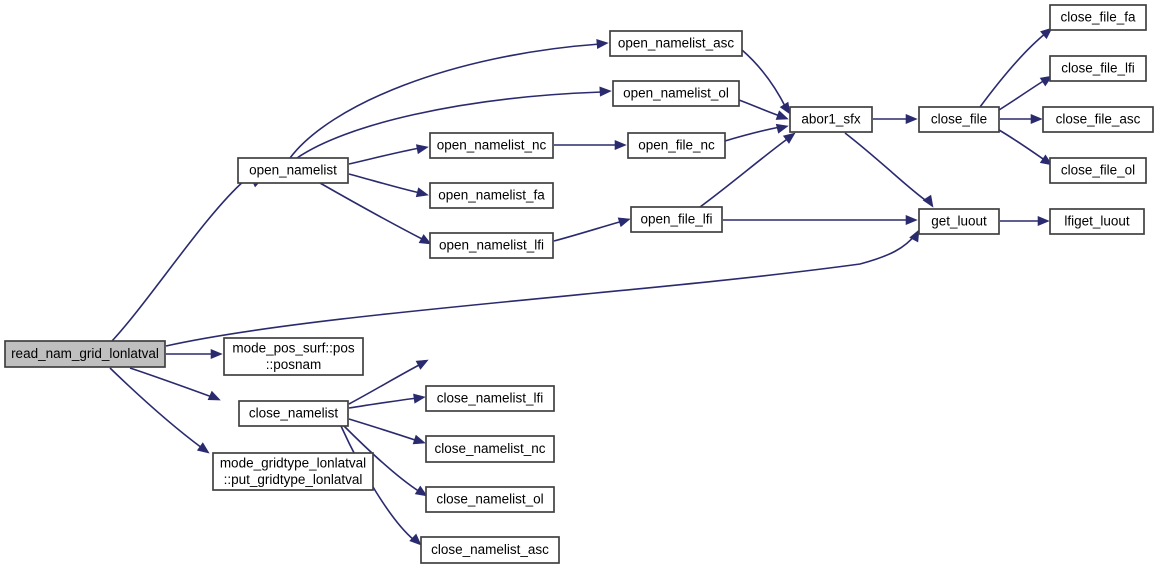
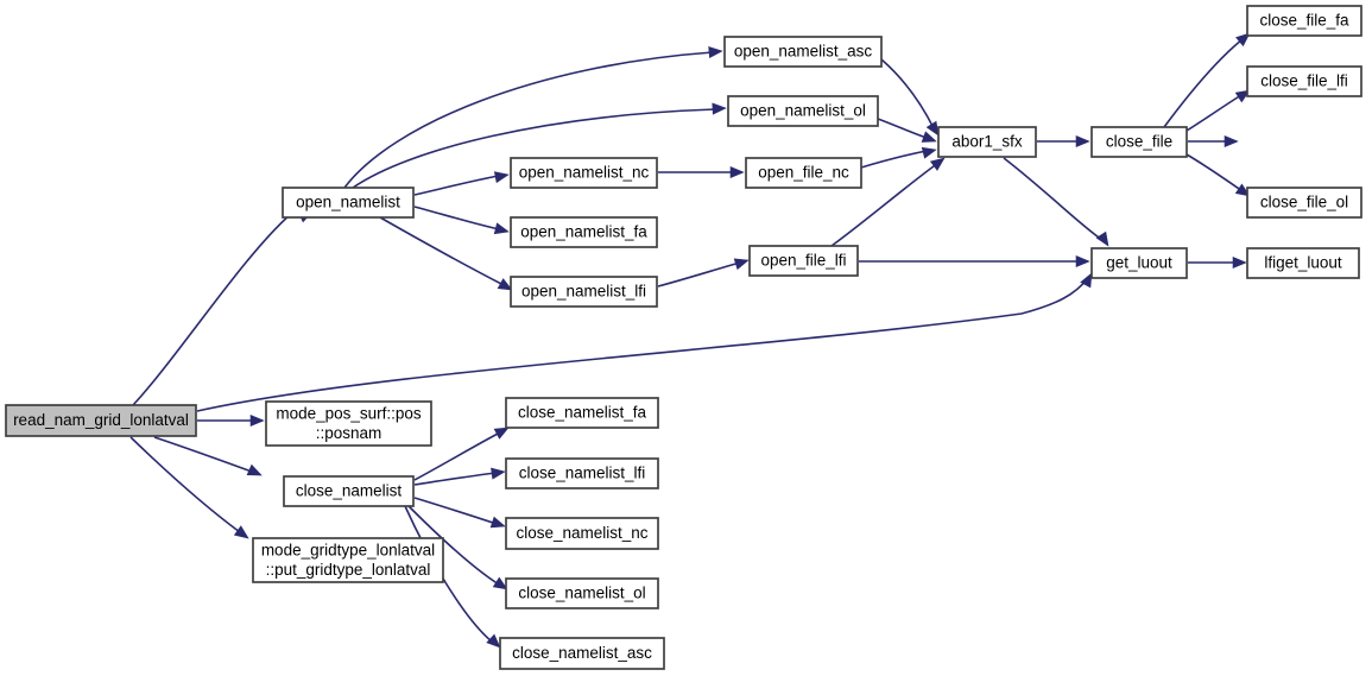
  read_nam_grid_lonlatval
  open_namelist
  open_namelist_asc
  open_namelist_ol
  open_namelist_nc
  open_namelist_fa
  open_namelist_lfi
  open_file_nc
  open_file_lfi
  abor1_sfx
  close_file
  get_luout
  close_file_fa
  close_file_lfi
- close_file_asc
  close_file_ol
  lfiget_luout
  mode_pos_surf::pos ::posnam
  close_namelist
  mode_gridtype_lonlatval ::put_gridtype_lonlatval
+ close_namelist_fa
  close_namelist_lfi
  close_namelist_nc
  close_namelist_ol
  close_namelist_asc
